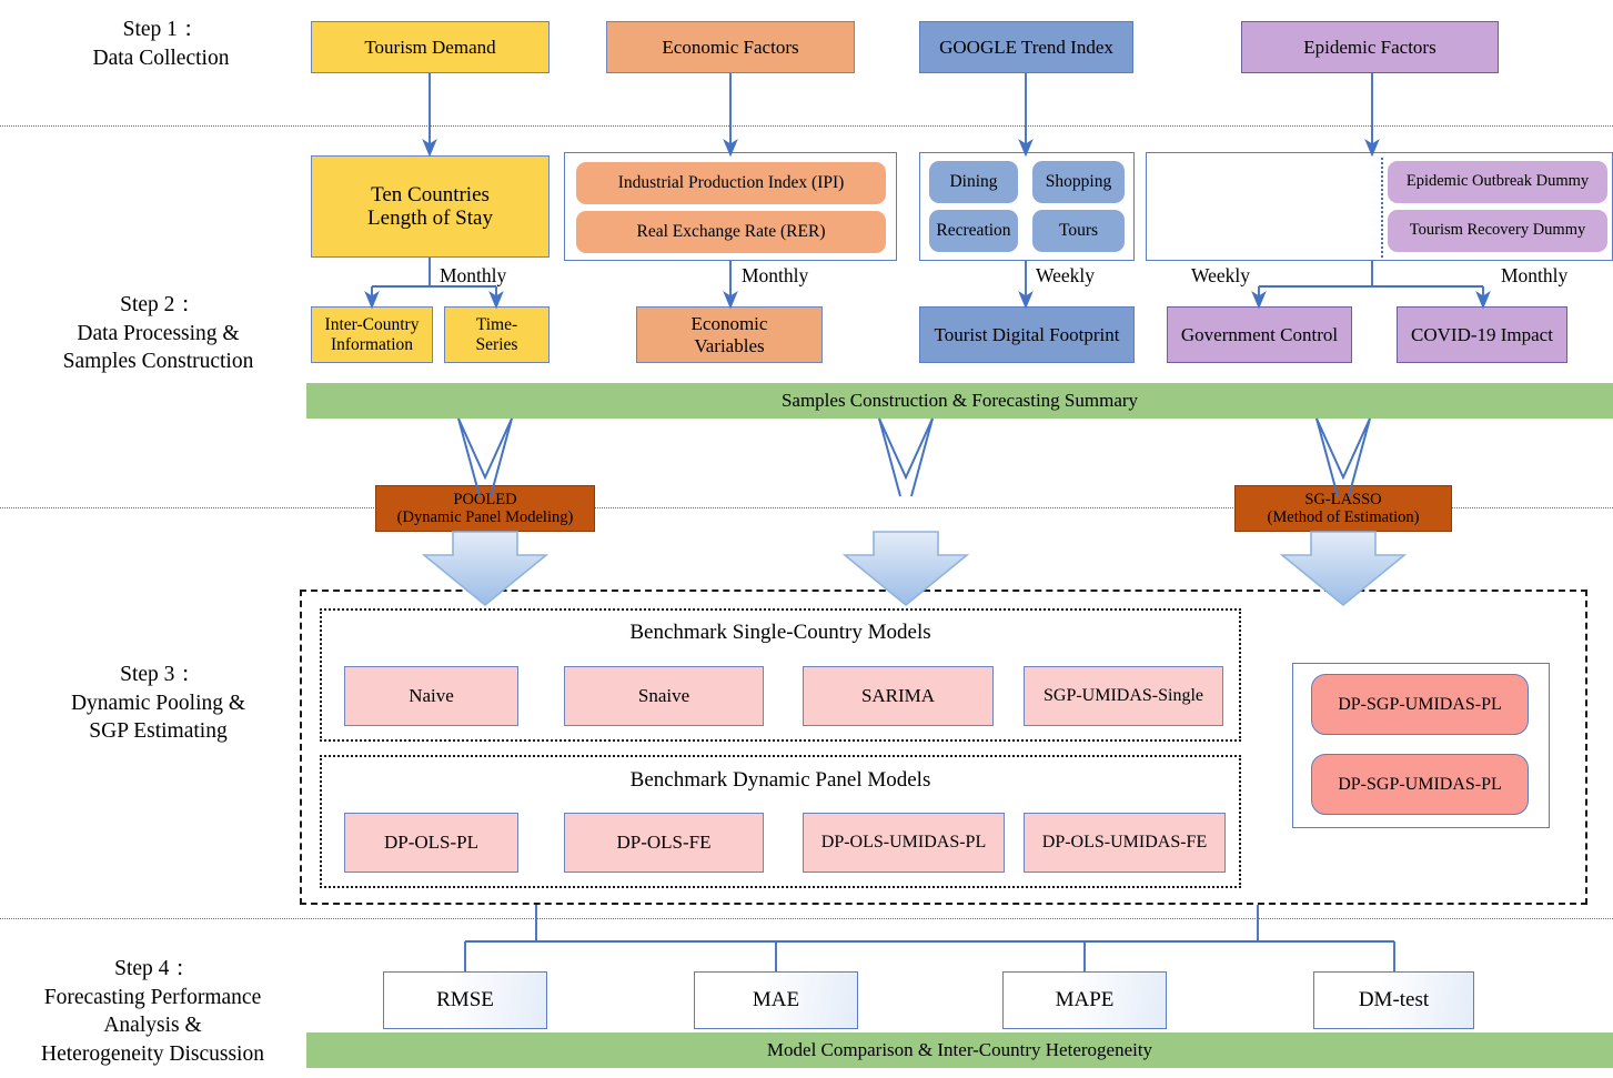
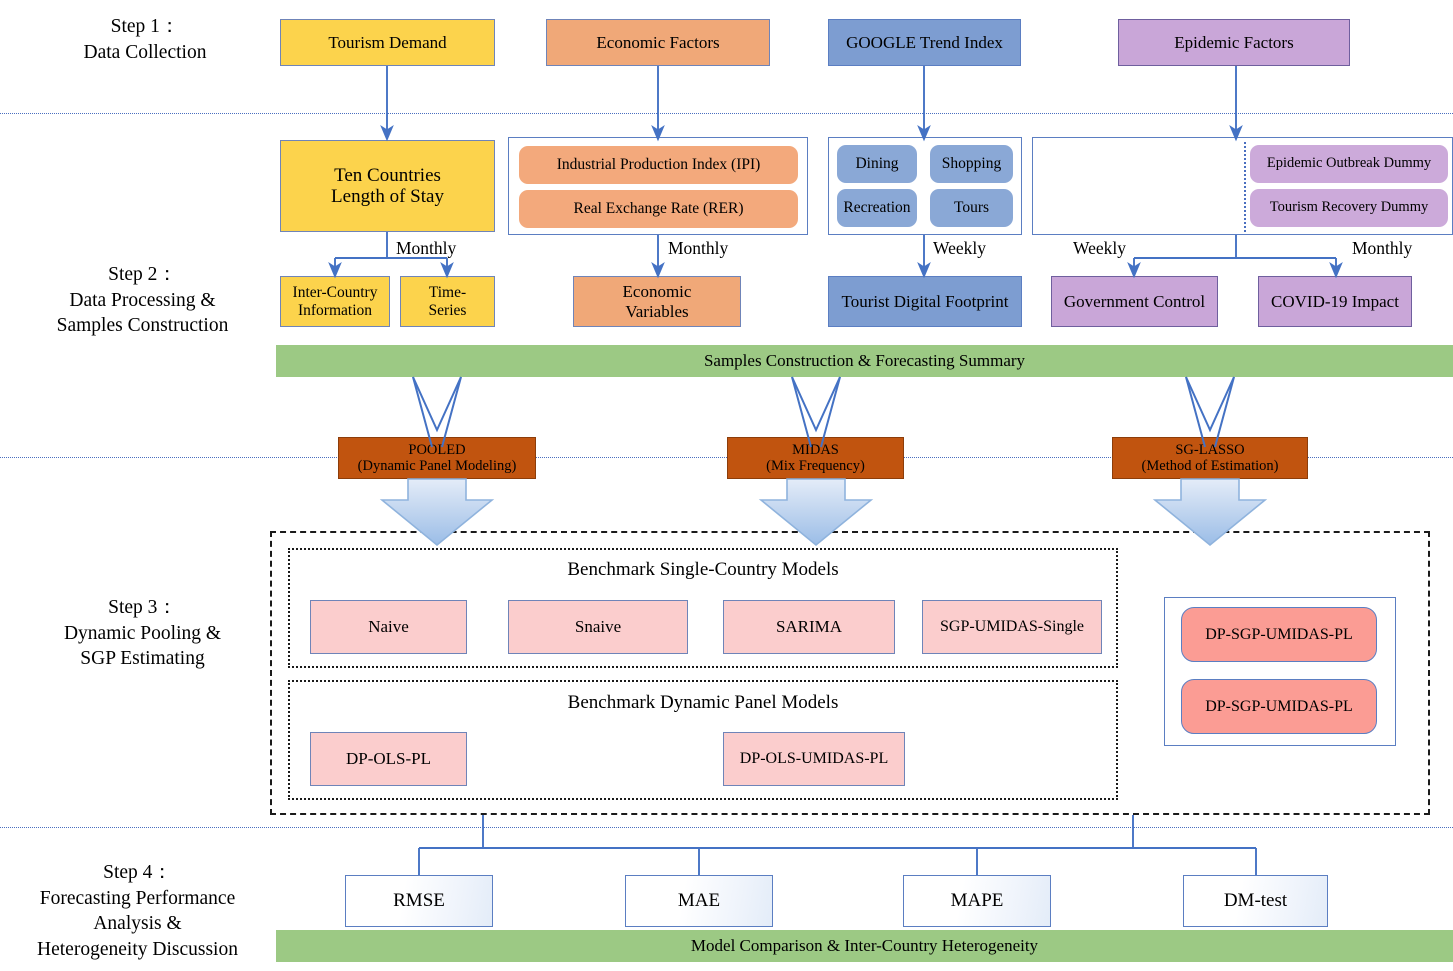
  Step 1：
  Data Collection
  Step 2：
  Data Processing &
  Samples Construction
  Step 3：
  Dynamic Pooling &
  SGP Estimating
  Step 4：
  Forecasting Performance
  Analysis &
  Heterogeneity Discussion
  Tourism Demand
  Economic Factors
  GOOGLE Trend Index
  Epidemic Factors
  Ten Countries
  Length of Stay
  Industrial Production Index (IPI)
  Real Exchange Rate (RER)
  Dining
  Shopping
  Recreation
  Tours
  Epidemic Outbreak Dummy
  Tourism Recovery Dummy
  Monthly
  Monthly
  Weekly
  Weekly
  Monthly
  Inter-Country
  Information
  Time-
  Series
  Economic
  Variables
  Tourist Digital Footprint
  Government Control
  COVID-19 Impact
  Samples Construction & Forecasting Summary
  POOLED
  (Dynamic Panel Modeling)
+ MIDAS
+ (Mix Frequency)
  SG-LASSO
  (Method of Estimation)
  Benchmark Single-Country Models
  Naive
  Snaive
  SARIMA
  SGP-UMIDAS-Single
  Benchmark Dynamic Panel Models
  DP-OLS-PL
- DP-OLS-FE
  DP-OLS-UMIDAS-PL
- DP-OLS-UMIDAS-FE
  DP-SGP-UMIDAS-PL
  DP-SGP-UMIDAS-PL
  RMSE
  MAE
  MAPE
  DM-test
  Model Comparison & Inter-Country Heterogeneity
